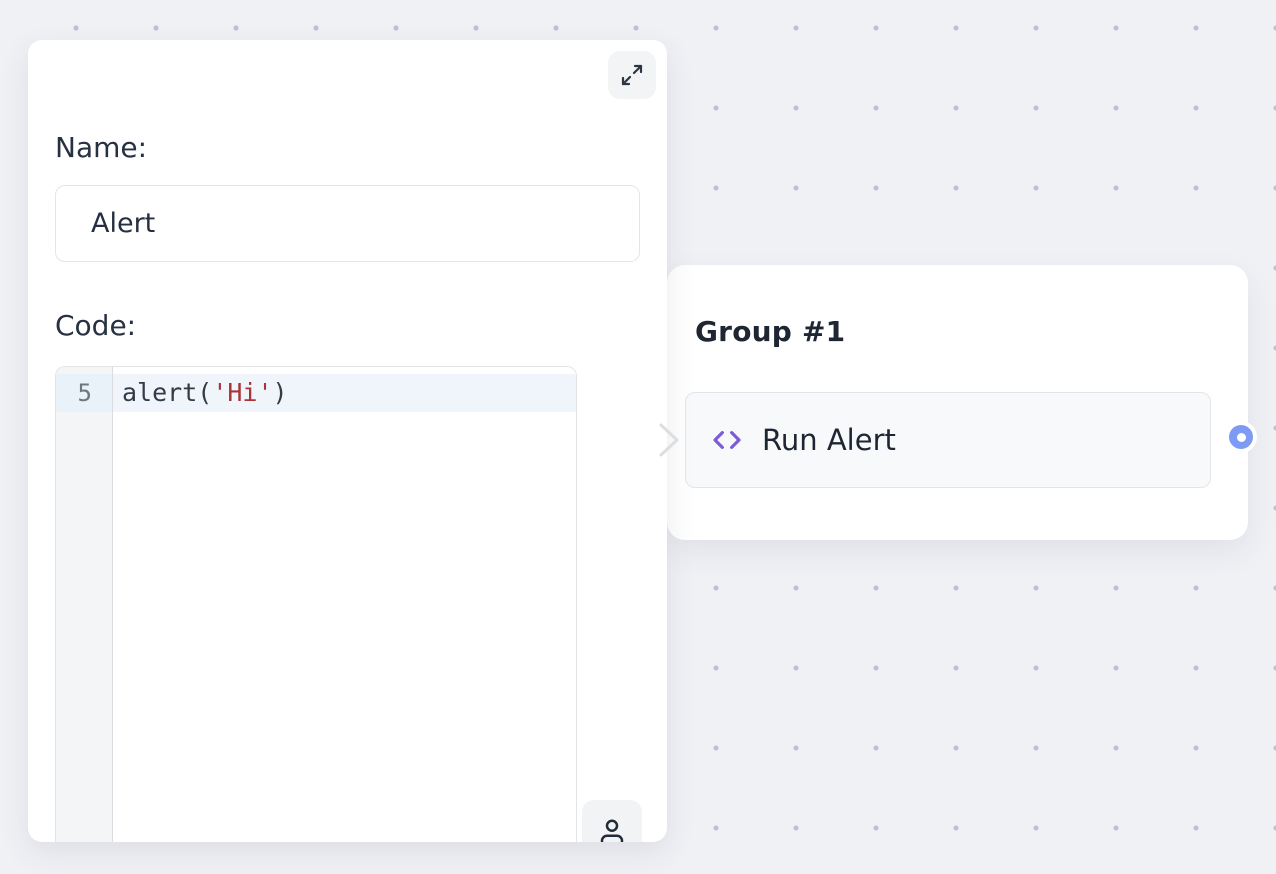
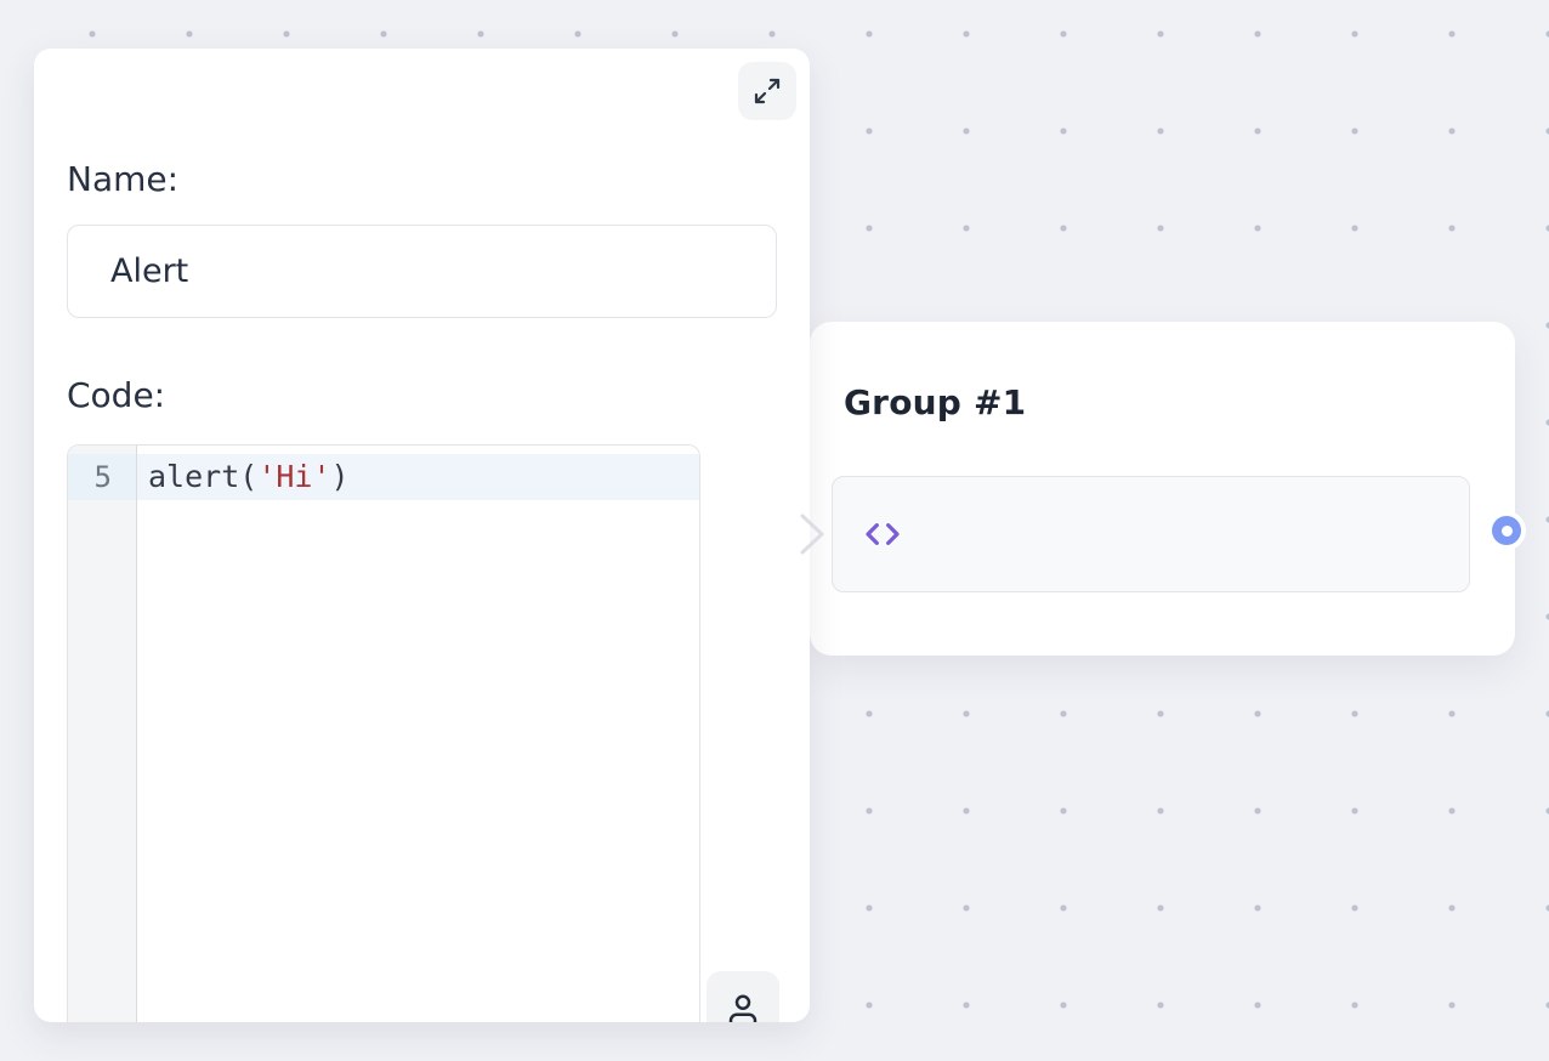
  Group #1
- Run Alert
  Name:
  Alert
  Code:
  5
  alert('Hi')
